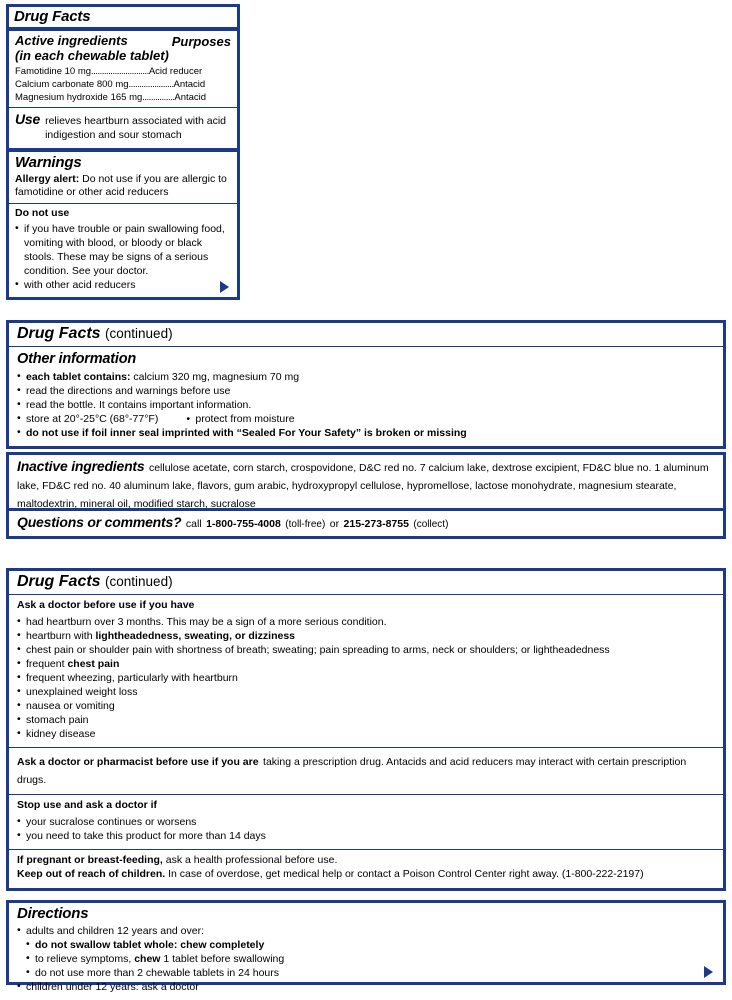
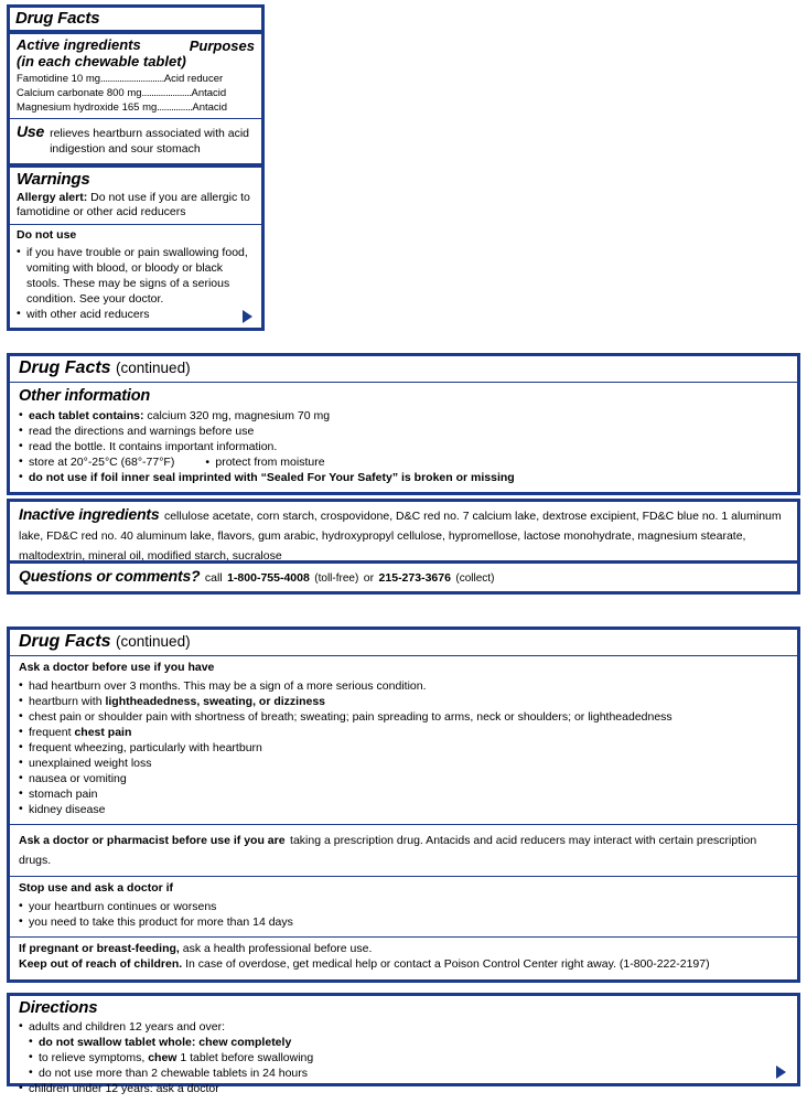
  Drug Facts
  Active ingredients
  (in each chewable tablet)
  Purposes
  Famotidine 10 mg...........................Acid reducer
  Calcium carbonate 800 mg.....................Antacid
  Magnesium hydroxide 165 mg...............Antacid
  Use
  relieves heartburn associated with acid indigestion and sour stomach
  Warnings
  Allergy alert: Do not use if you are allergic to famotidine or other acid reducers
  Do not use
  if you have trouble or pain swallowing food, vomiting with blood, or bloody or black stools. These may be signs of a serious condition. See your doctor.
  with other acid reducers
  Drug Facts (continued)
  Other information
  each tablet contains: calcium 320 mg, magnesium 70 mg
  read the directions and warnings before use
  read the bottle. It contains important information.
  store at 20°-25°C (68°-77°F)
  •
  protect from moisture
  do not use if foil inner seal imprinted with “Sealed For Your Safety” is broken or missing
  Inactive ingredients cellulose acetate, corn starch, crospovidone, D&C red no. 7 calcium lake, dextrose excipient, FD&C blue no. 1 aluminum lake, FD&C red no. 40 aluminum lake, flavors, gum arabic, hydroxypropyl cellulose, hypromellose, lactose monohydrate, magnesium stearate, maltodextrin, mineral oil, modified starch, sucralose
- Questions or comments? call 1-800-755-4008 (toll-free) or 215-273-8755 (collect)
+ Questions or comments? call 1-800-755-4008 (toll-free) or 215-273-3676 (collect)
  Drug Facts (continued)
  Ask a doctor before use if you have
  had heartburn over 3 months. This may be a sign of a more serious condition.
  heartburn with lightheadedness, sweating, or dizziness
  chest pain or shoulder pain with shortness of breath; sweating; pain spreading to arms, neck or shoulders; or lightheadedness
  frequent chest pain
  frequent wheezing, particularly with heartburn
  unexplained weight loss
  nausea or vomiting
  stomach pain
  kidney disease
  Ask a doctor or pharmacist before use if you are taking a prescription drug. Antacids and acid reducers may interact with certain prescription drugs.
  Stop use and ask a doctor if
- your sucralose continues or worsens
+ your heartburn continues or worsens
  you need to take this product for more than 14 days
  If pregnant or breast-feeding, ask a health professional before use.
  Keep out of reach of children. In case of overdose, get medical help or contact a Poison Control Center right away. (1-800-222-2197)
  Directions
  adults and children 12 years and over:
  do not swallow tablet whole: chew completely
  to relieve symptoms, chew 1 tablet before swallowing
  do not use more than 2 chewable tablets in 24 hours
  children under 12 years: ask a doctor
